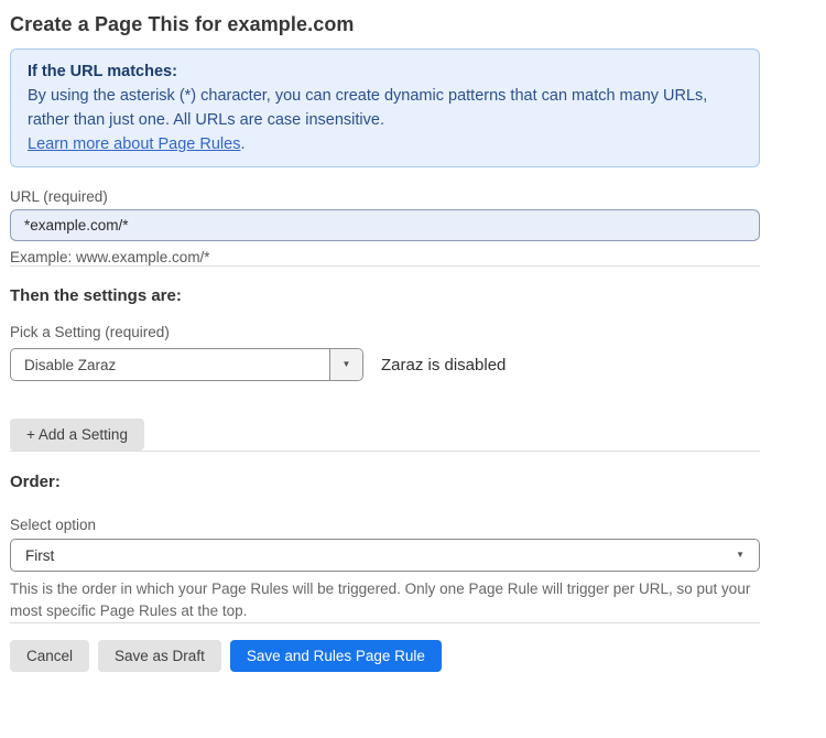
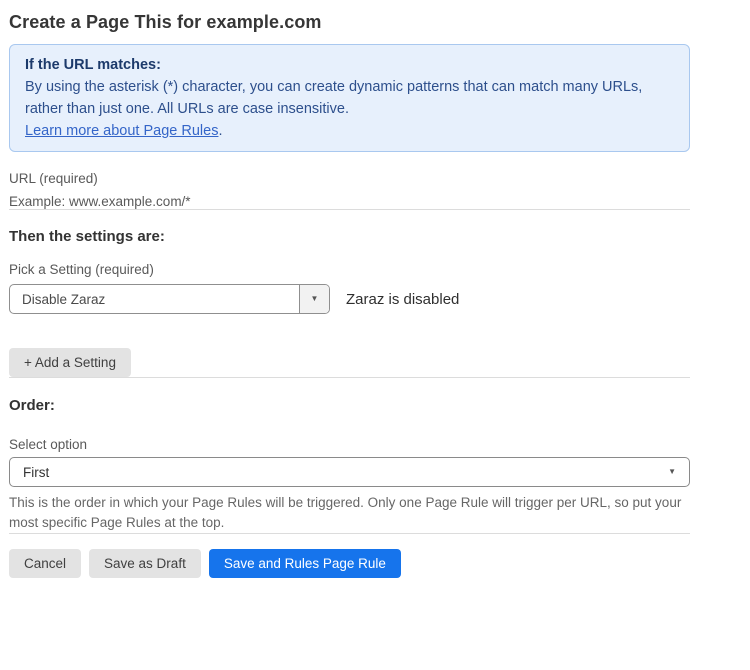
  Create a Page This for example.com
  If the URL matches:
  By using the asterisk (*) character, you can create dynamic patterns that can match many URLs, rather than just one. All URLs are case insensitive.
  Learn more about Page Rules.
  URL (required)
- *example.com/*
  Example: www.example.com/*
  Then the settings are:
  Pick a Setting (required)
  Disable Zaraz
  ▼
  Zaraz is disabled
  + Add a Setting
  Order:
  Select option
  First
  ▼
  This is the order in which your Page Rules will be triggered. Only one Page Rule will trigger per URL, so put your most specific Page Rules at the top.
  Cancel
  Save as Draft
  Save and Rules Page Rule
